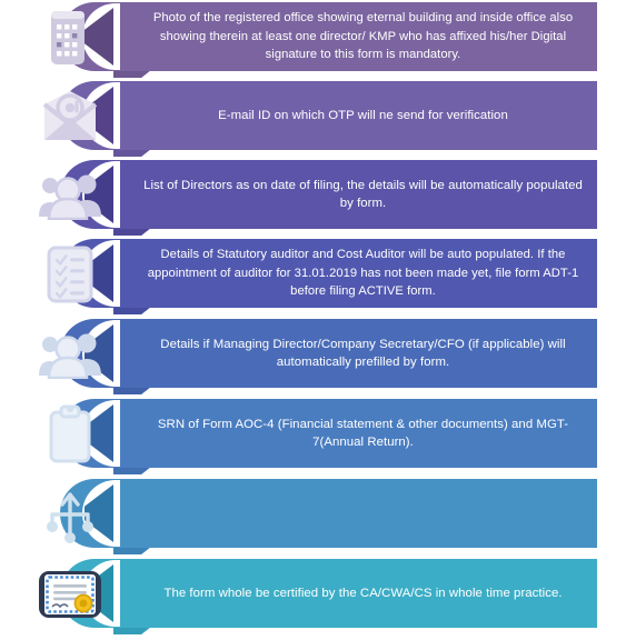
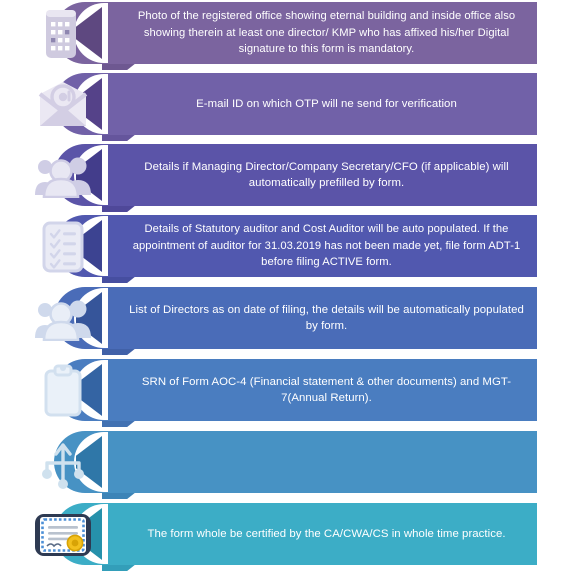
  Photo of the registered office showing eternal building and inside office also showing therein at least one director/ KMP who has affixed his/her Digital signature to this form is mandatory.
  E-mail ID on which OTP will ne send for verification
- List of Directors as on date of filing, the details will be automatically populated by form.
+ Details if Managing Director/Company Secretary/CFO (if applicable) will automatically prefilled by form.
- Details of Statutory auditor and Cost Auditor will be auto populated. If the appointment of auditor for 31.01.2019 has not been made yet, file form ADT-1 before filing ACTIVE form.
+ Details of Statutory auditor and Cost Auditor will be auto populated. If the appointment of auditor for 31.03.2019 has not been made yet, file form ADT-1 before filing ACTIVE form.
- Details if Managing Director/Company Secretary/CFO (if applicable) will automatically prefilled by form.
+ List of Directors as on date of filing, the details will be automatically populated by form.
  SRN of Form AOC-4 (Financial statement & other documents) and MGT-7(Annual Return).
  The form whole be certified by the CA/CWA/CS in whole time practice.
